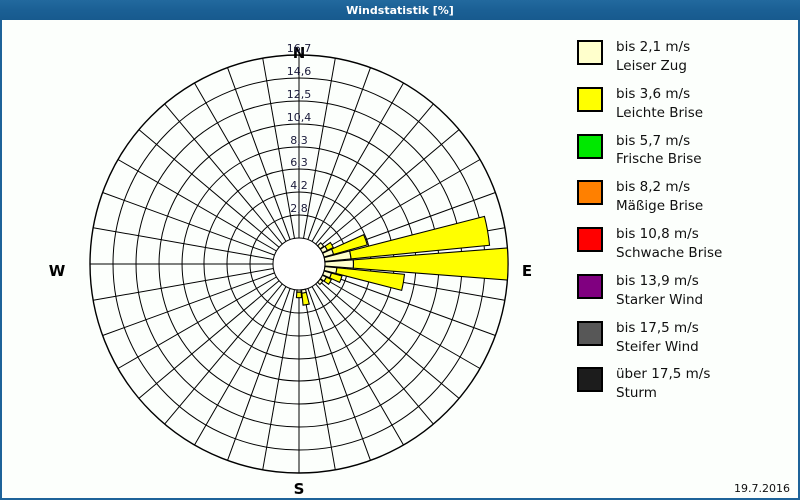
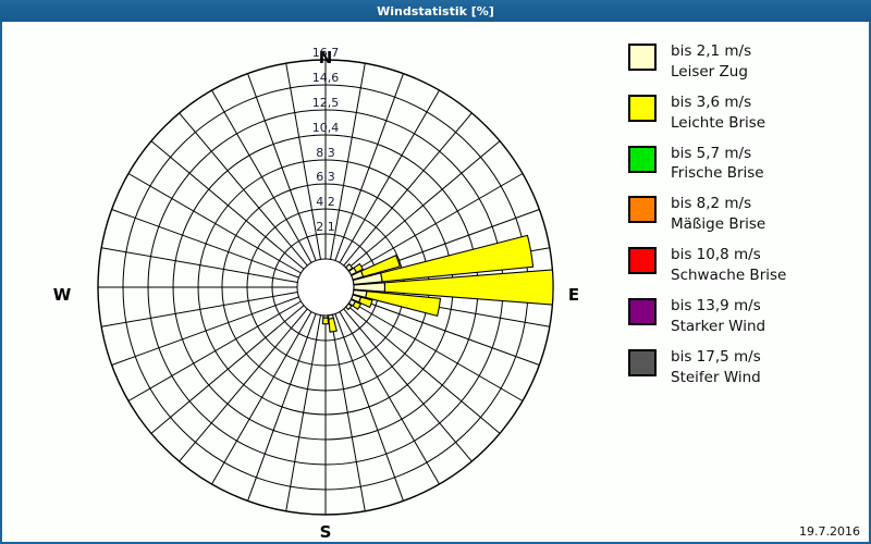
  Windstatistik [%]
  N
  S
  W
  E
- 2,8
+ 2,1
  4,2
  6,3
  8,3
  10,4
  12,5
  14,6
  16,7
  bis 2,1 m/s
  Leiser Zug
  bis 3,6 m/s
  Leichte Brise
  bis 5,7 m/s
  Frische Brise
  bis 8,2 m/s
  Mäßige Brise
  bis 10,8 m/s
  Schwache Brise
  bis 13,9 m/s
  Starker Wind
  bis 17,5 m/s
  Steifer Wind
- über 17,5 m/s
- Sturm
  19.7.2016
